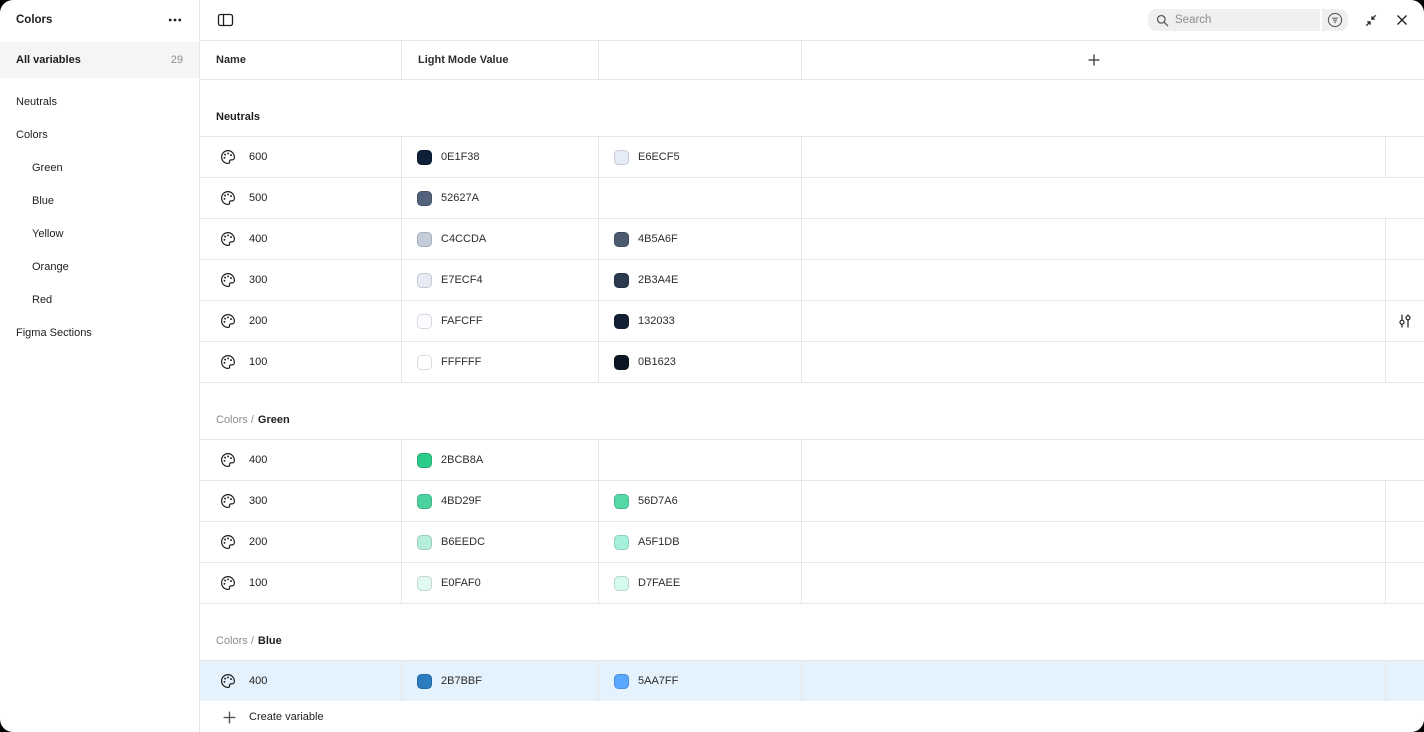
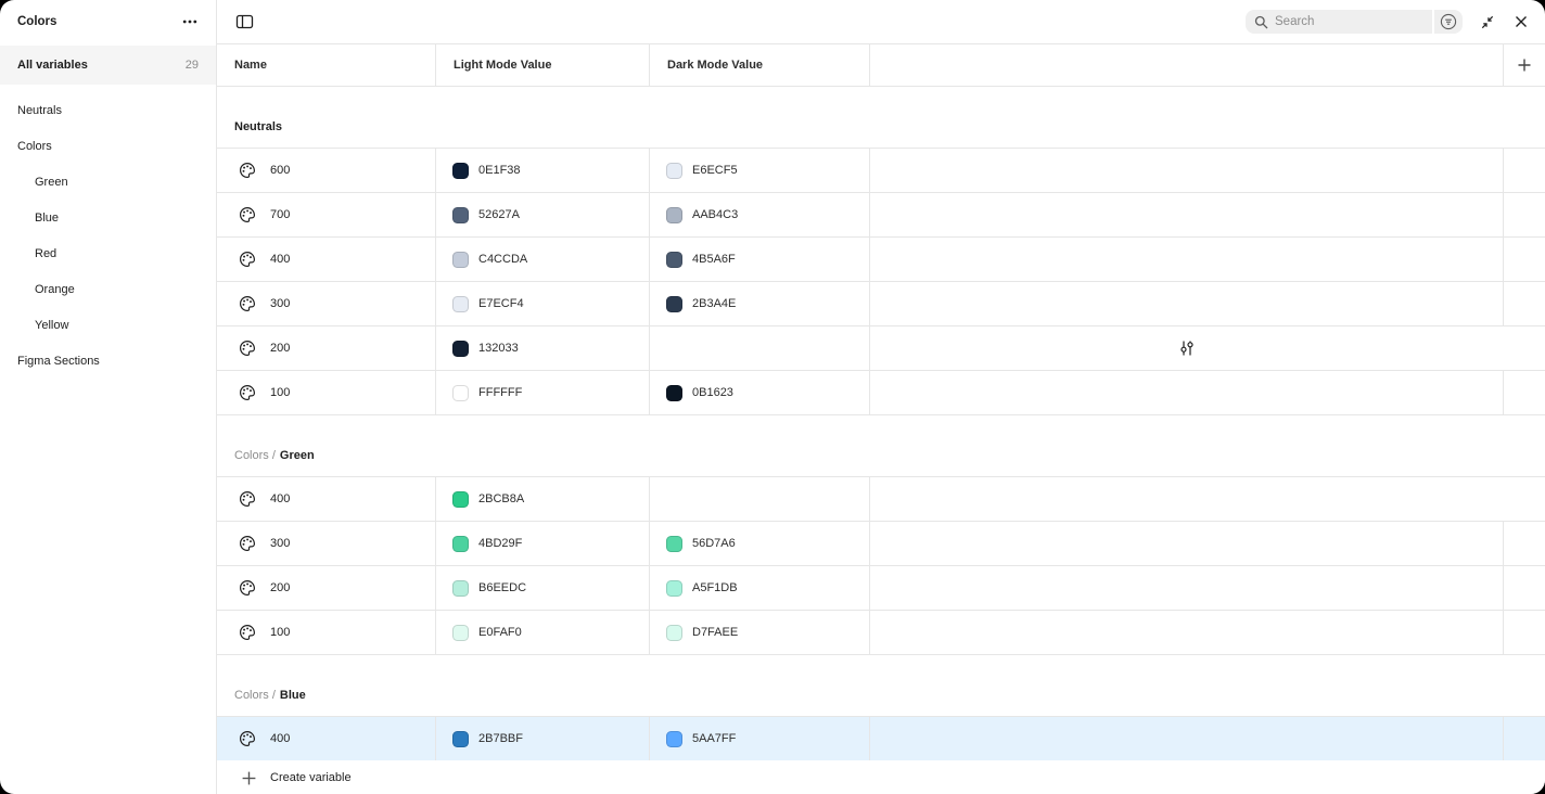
  Colors
  All variables
  29
  Neutrals
  Colors
  Green
  Blue
- Yellow
+ Red
  Orange
- Red
+ Yellow
  Figma Sections
  Search
  Name
  Light Mode Value
+ Dark Mode Value
  Neutrals
  600
  0E1F38
  E6ECF5
- 500
+ 700
  52627A
+ AAB4C3
  400
  C4CCDA
  4B5A6F
  300
  E7ECF4
  2B3A4E
  200
- FAFCFF
  132033
  100
  FFFFFF
  0B1623
  Colors /
  Green
  400
  2BCB8A
  300
  4BD29F
  56D7A6
  200
  B6EEDC
  A5F1DB
  100
  E0FAF0
  D7FAEE
  Colors /
  Blue
  400
  2B7BBF
  5AA7FF
  Create variable
